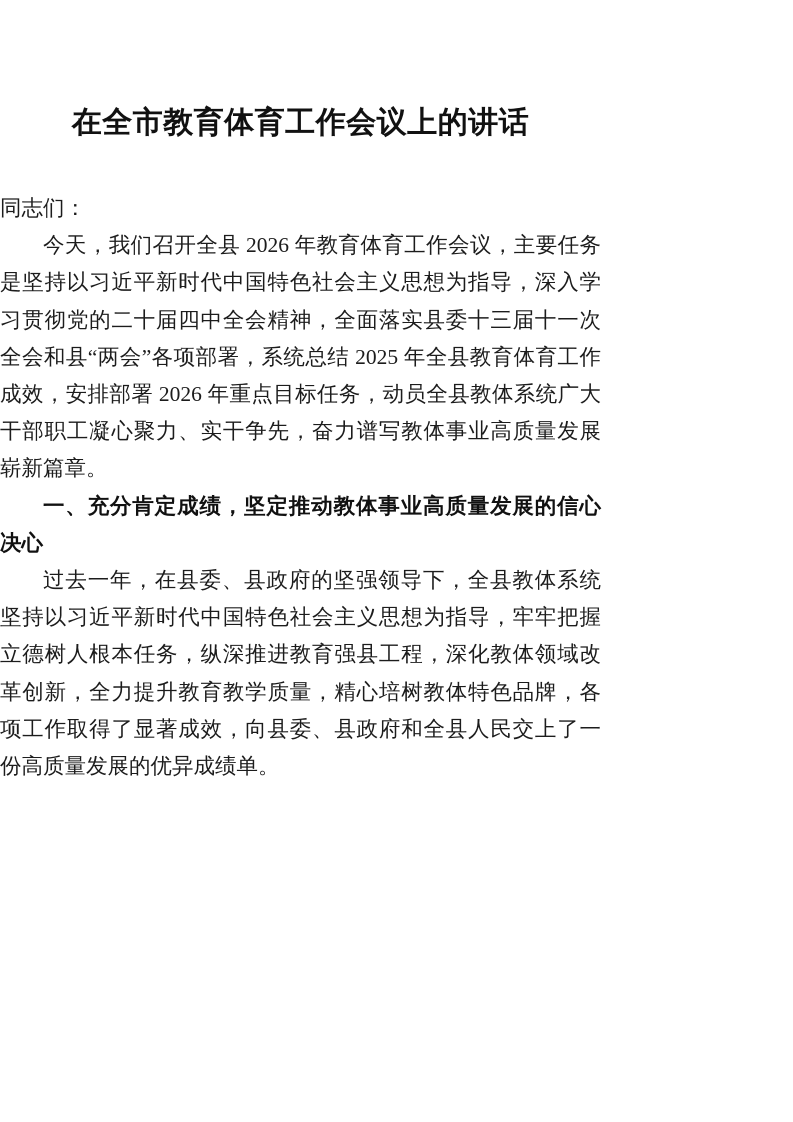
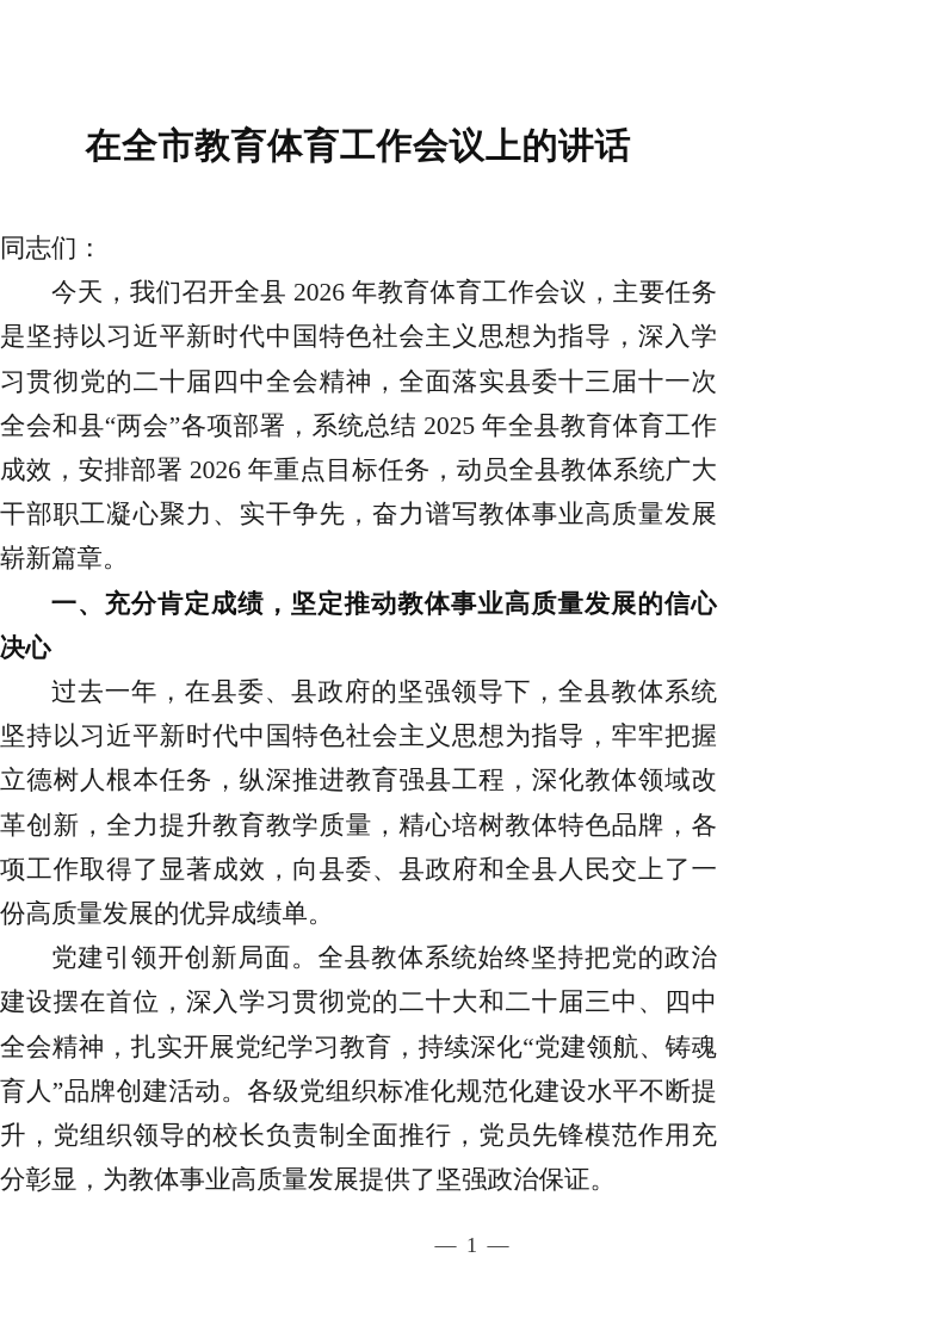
  在全市教育体育工作会议上的讲话
  同志们：
  今天，我们召开全县 2026 年教育体育工作会议，主要任务是坚持以习近平新时代中国特色社会主义思想为指导，深入学习贯彻党的二十届四中全会精神，全面落实县委十三届十一次全会和县“两会”各项部署，系统总结 2025 年全县教育体育工作成效，安排部署 2026 年重点目标任务，动员全县教体系统广大干部职工凝心聚力、实干争先，奋力谱写教体事业高质量发展崭新篇章。
  一、充分肯定成绩，坚定推动教体事业高质量发展的信心决心
  过去一年，在县委、县政府的坚强领导下，全县教体系统坚持以习近平新时代中国特色社会主义思想为指导，牢牢把握立德树人根本任务，纵深推进教育强县工程，深化教体领域改革创新，全力提升教育教学质量，精心培树教体特色品牌，各项工作取得了显著成效，向县委、县政府和全县人民交上了一份高质量发展的优异成绩单。
+ 党建引领开创新局面。全县教体系统始终坚持把党的政治建设摆在首位，深入学习贯彻党的二十大和二十届三中、四中全会精神，扎实开展党纪学习教育，持续深化“党建领航、铸魂育人”品牌创建活动。各级党组织标准化规范化建设水平不断提升，党组织领导的校长负责制全面推行，党员先锋模范作用充分彰显，为教体事业高质量发展提供了坚强政治保证。
+ — 1 —
